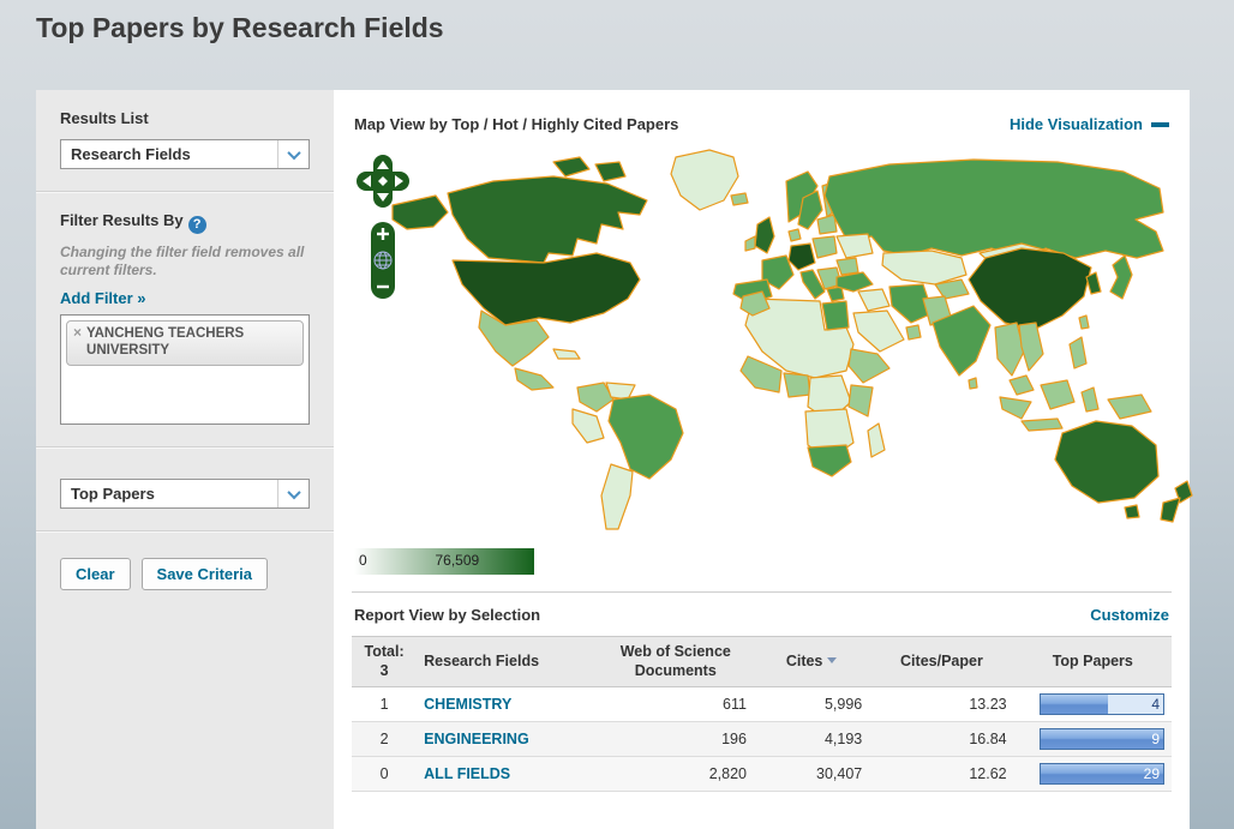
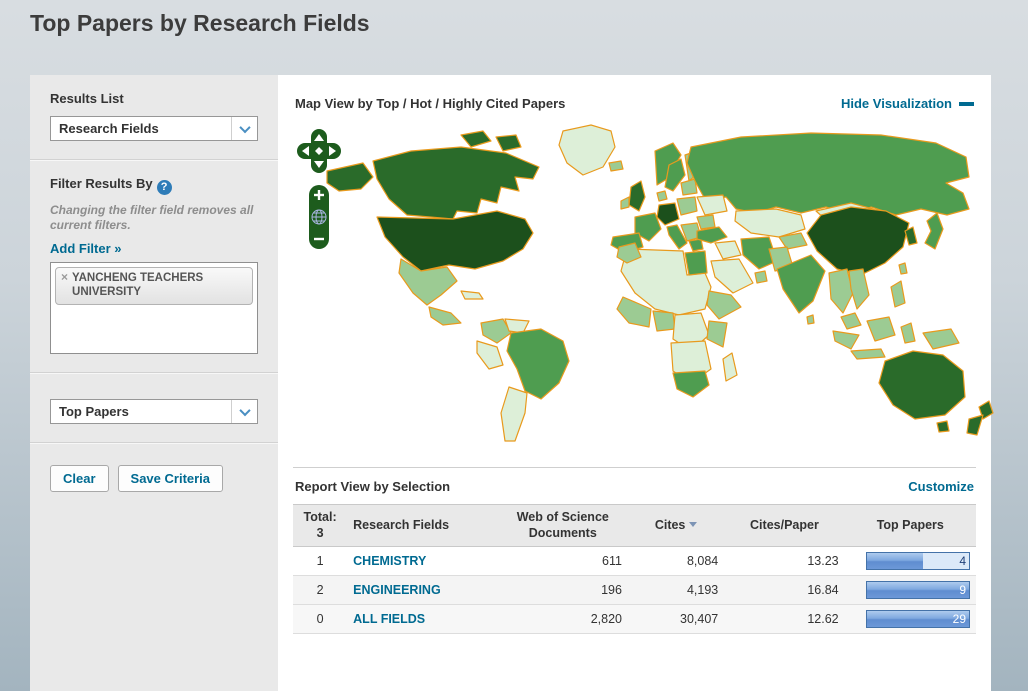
  Top Papers by Research Fields
  Results List
  Research Fields
  Filter Results By ?
  Changing the filter field removes all current filters.
  Add Filter »
  ×
  YANCHENG TEACHERS UNIVERSITY
  Top Papers
  Clear
  Save Criteria
  Map View by Top / Hot / Highly Cited Papers
  Hide Visualization
- 0
- 76,509
  Report View by Selection
  Customize
  Total: 3	Research Fields	Web of Science Documents	Cites	Cites/Paper	Top Papers
- 1	CHEMISTRY	611	5,996	13.23	4
+ 1	CHEMISTRY	611	8,084	13.23	4
  2	ENGINEERING	196	4,193	16.84	9
  0	ALL FIELDS	2,820	30,407	12.62	29
